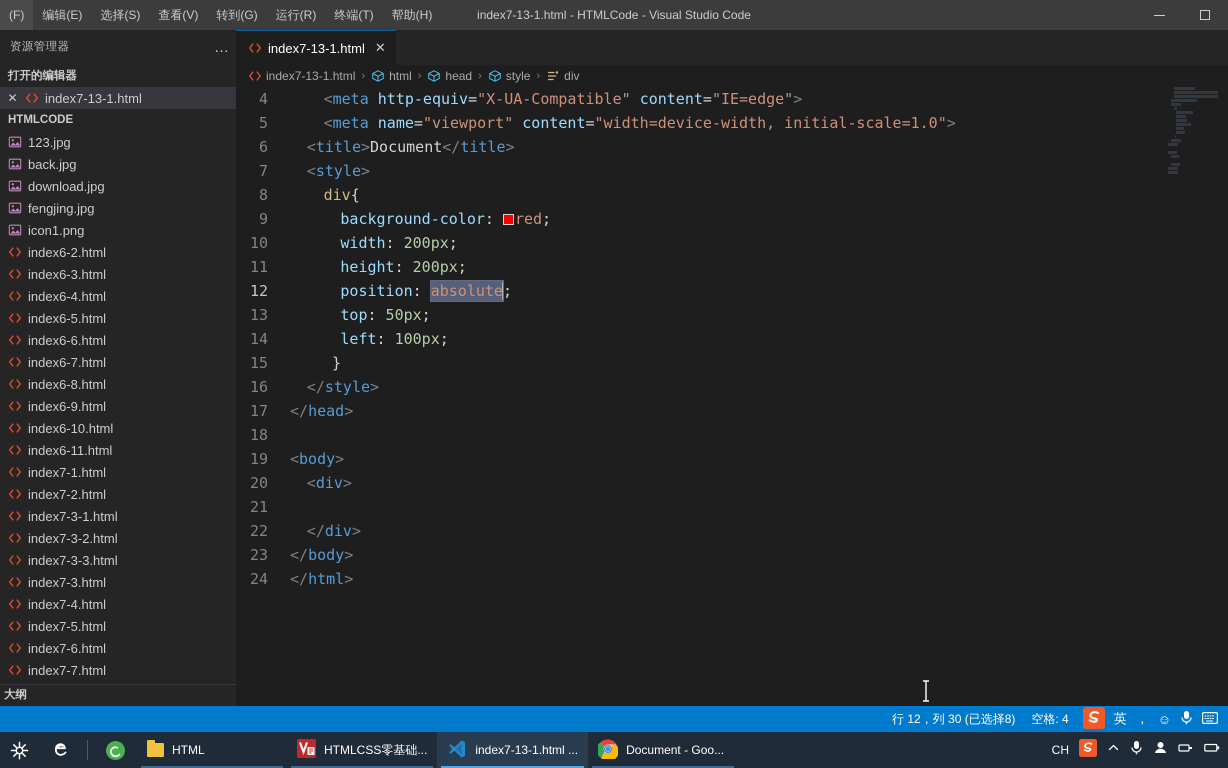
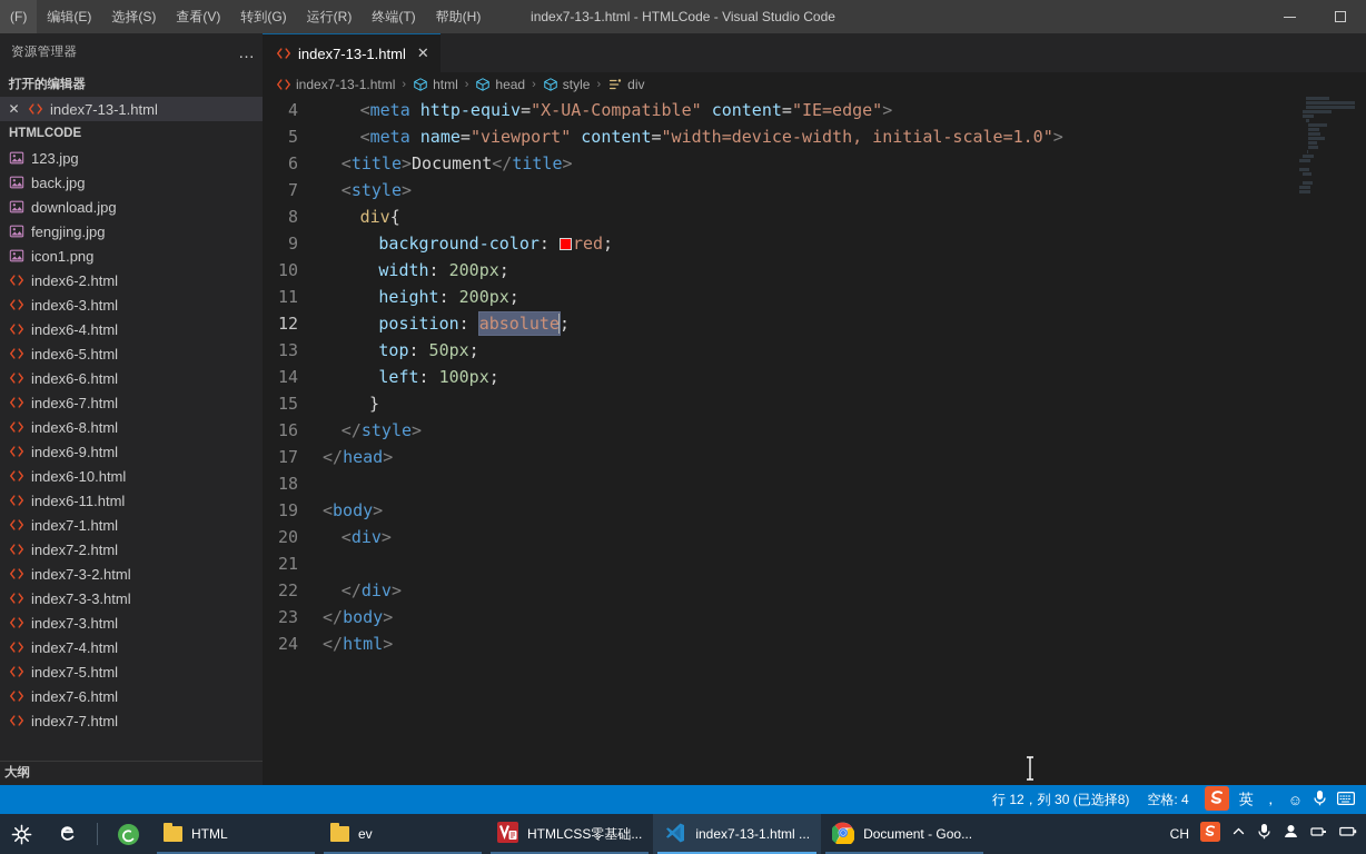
  (F)
  编辑(E)
  选择(S)
  查看(V)
  转到(G)
  运行(R)
  终端(T)
  帮助(H)
  index7-13-1.html - HTMLCode - Visual Studio Code
  资源管理器
  …
  打开的编辑器
  ✕
  index7-13-1.html
  HTMLCODE
  123.jpg
  back.jpg
  download.jpg
  fengjing.jpg
  icon1.png
  index6-2.html
  index6-3.html
  index6-4.html
  index6-5.html
  index6-6.html
  index6-7.html
  index6-8.html
  index6-9.html
  index6-10.html
  index6-11.html
  index7-1.html
  index7-2.html
- index7-3-1.html
  index7-3-2.html
  index7-3-3.html
  index7-3.html
  index7-4.html
  index7-5.html
  index7-6.html
  index7-7.html
  大纲
  index7-13-1.html
  ✕
  index7-13-1.html
  ›
  html
  ›
  head
  ›
  style
  ›
  div
  4
  <meta http-equiv="X-UA-Compatible" content="IE=edge">
  5
  <meta name="viewport" content="width=device-width, initial-scale=1.0">
  6
  <title>Document</title>
  7
  <style>
  8
  div{
  9
  background-color: red;
  10
  width: 200px;
  11
  height: 200px;
  12
  position: absolute;
  13
  top: 50px;
  14
  left: 100px;
  15
  }
  16
  </style>
  17
  </head>
  18
  19
  <body>
  20
  <div>
  21
  22
  </div>
  23
  </body>
  24
  </html>
  行 12，列 30 (已选择8)
  空格: 4
  英
  ，
  ☺
  HTML
+ ev
  HTMLCSS零基础...
  index7-13-1.html ...
  Document - Goo...
  CH
